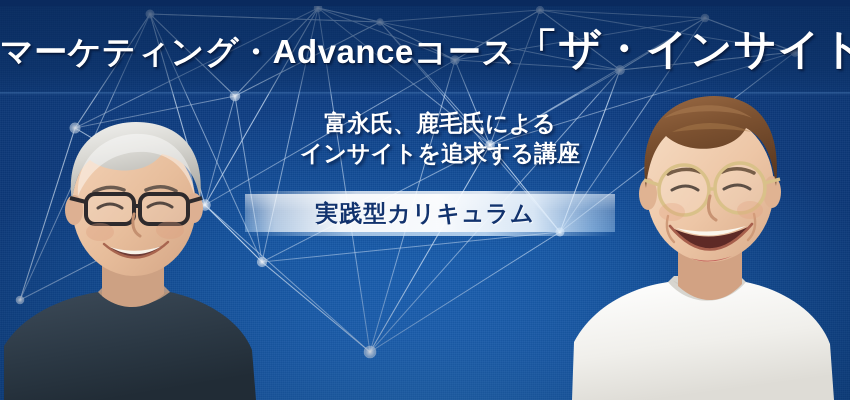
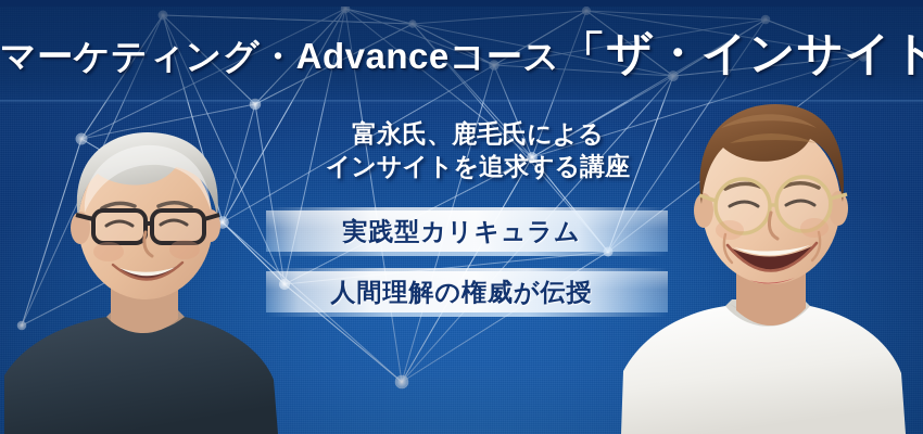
  マーケティング・Advanceコース「ザ・インサイト
  富永氏、鹿毛氏による
  インサイトを追求する講座
  実践型カリキュラム
+ 人間理解の権威が伝授
